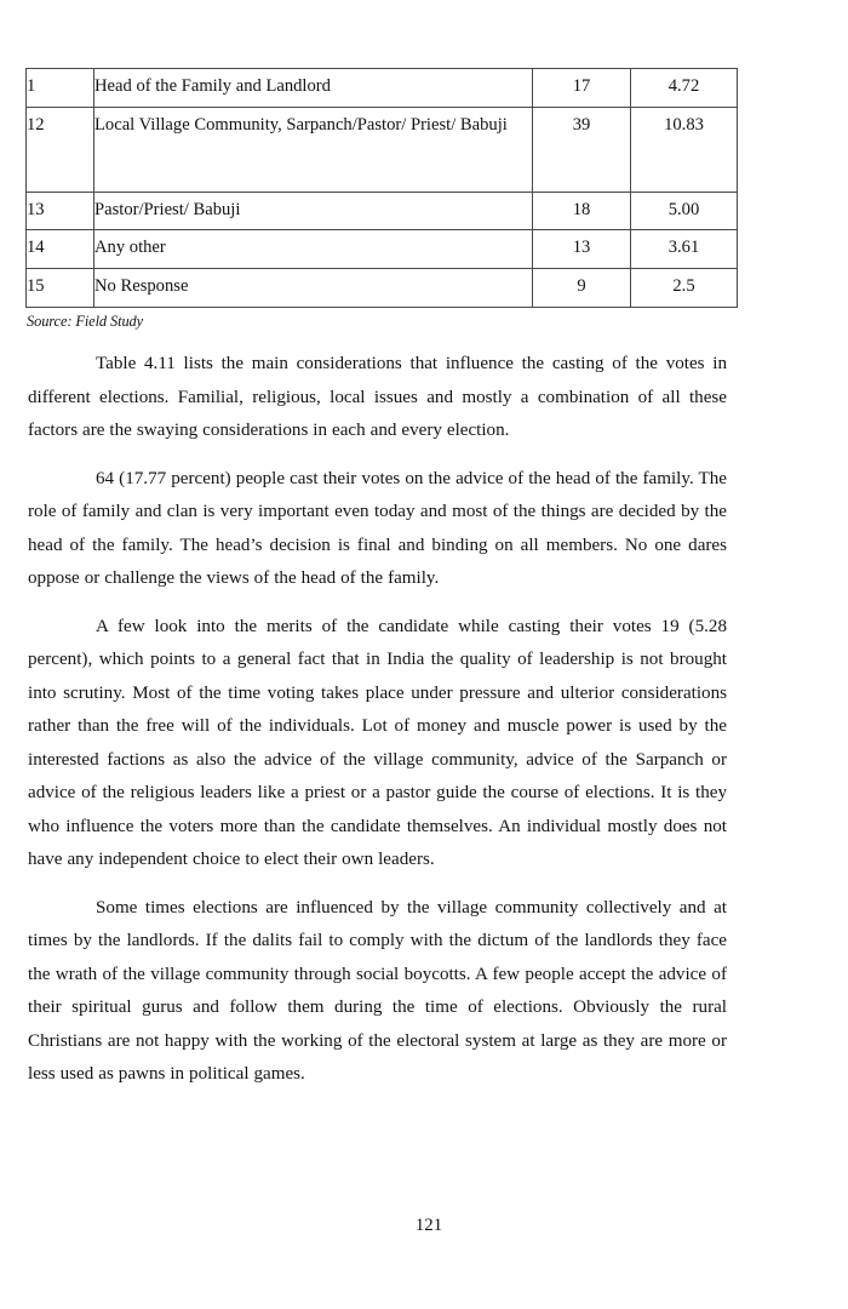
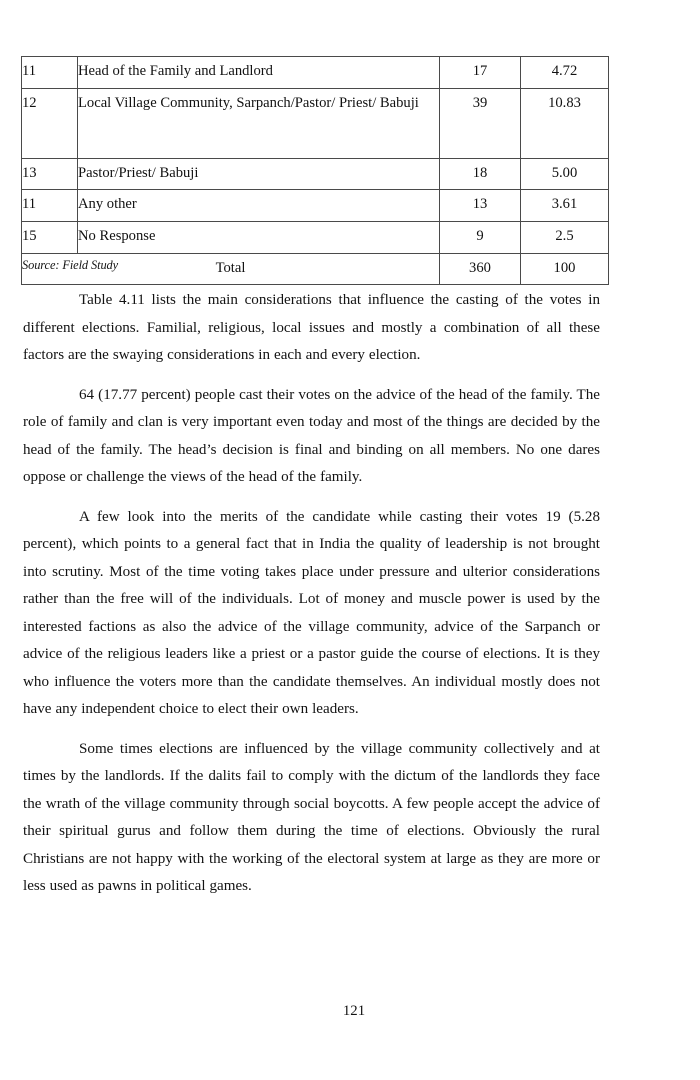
- 1	Head of the Family and Landlord	17	4.72
+ 11	Head of the Family and Landlord	17	4.72
  12	Local Village Community, Sarpanch/Pastor/ Priest/ Babuji	39	10.83
  13	Pastor/Priest/ Babuji	18	5.00
- 14	Any other	13	3.61
+ 11	Any other	13	3.61
  15	No Response	9	2.5
+ Total	360	100
  Source: Field Study
  Table 4.11 lists the main considerations that influence the casting of the votes in different elections. Familial, religious, local issues and mostly a combination of all these factors are the swaying considerations in each and every election.
  64 (17.77 percent) people cast their votes on the advice of the head of the family. The role of family and clan is very important even today and most of the things are decided by the head of the family. The head’s decision is final and binding on all members. No one dares oppose or challenge the views of the head of the family.
  A few look into the merits of the candidate while casting their votes 19 (5.28 percent), which points to a general fact that in India the quality of leadership is not brought into scrutiny. Most of the time voting takes place under pressure and ulterior considerations rather than the free will of the individuals. Lot of money and muscle power is used by the interested factions as also the advice of the village community, advice of the Sarpanch or advice of the religious leaders like a priest or a pastor guide the course of elections. It is they who influence the voters more than the candidate themselves. An individual mostly does not have any independent choice to elect their own leaders.
  Some times elections are influenced by the village community collectively and at times by the landlords. If the dalits fail to comply with the dictum of the landlords they face the wrath of the village community through social boycotts. A few people accept the advice of their spiritual gurus and follow them during the time of elections. Obviously the rural Christians are not happy with the working of the electoral system at large as they are more or less used as pawns in political games.
  121
